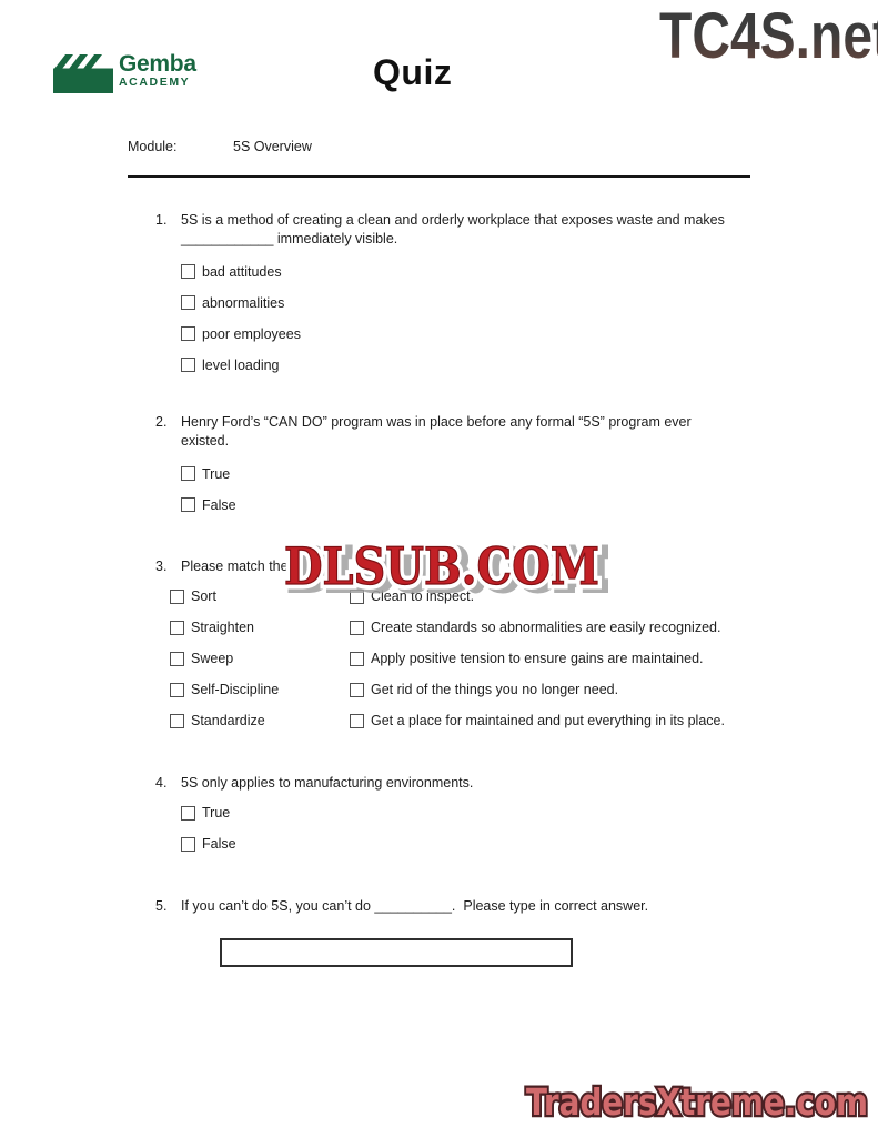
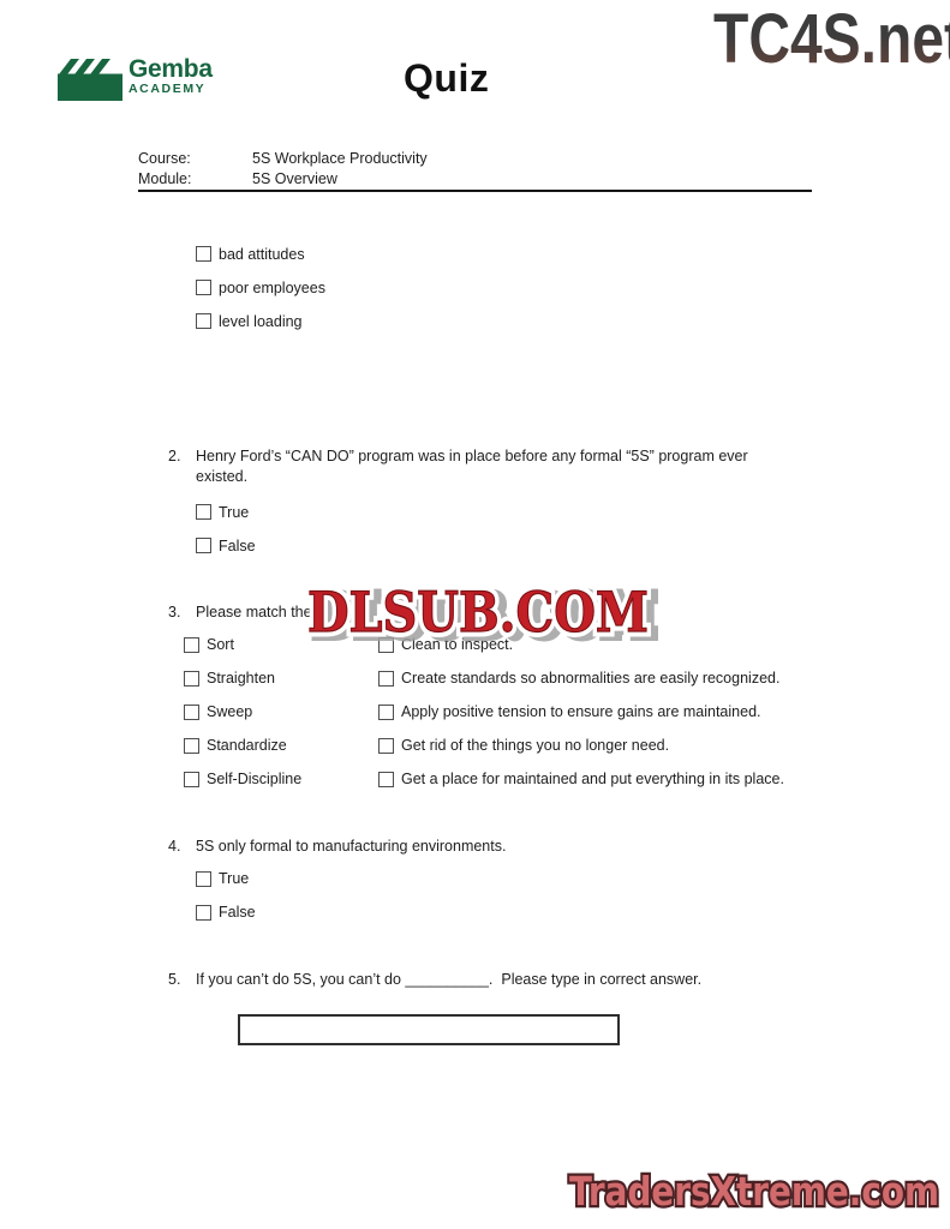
  Gemba
  ACADEMY
  Quiz
  TC4S.ne
+ Course:
+ 5S Workplace Productivity
  Module:
  5S Overview
- 1.
- 5S is a method of creating a clean and orderly workplace that exposes waste and makes ____________ immediately visible.
  bad attitudes
- abnormalities
  poor employees
  level loading
  2.
  Henry Ford’s “CAN DO” program was in place before any formal “5S” program ever existed.
  True
  False
  3.
  Please match the
  Sort
  Clean to inspect.
  Straighten
  Create standards so abnormalities are easily recognized.
  Sweep
  Apply positive tension to ensure gains are maintained.
- Self-Discipline
+ Standardize
  Get rid of the things you no longer need.
- Standardize
+ Self-Discipline
  Get a place for maintained and put everything in its place.
  4.
- 5S only applies to manufacturing environments.
+ 5S only formal to manufacturing environments.
  True
  False
  5.
  If you can’t do 5S, you can’t do __________. Please type in correct answer.
  DLSUB.COM
  DLSUB.COM
  TradersXtreme.com
